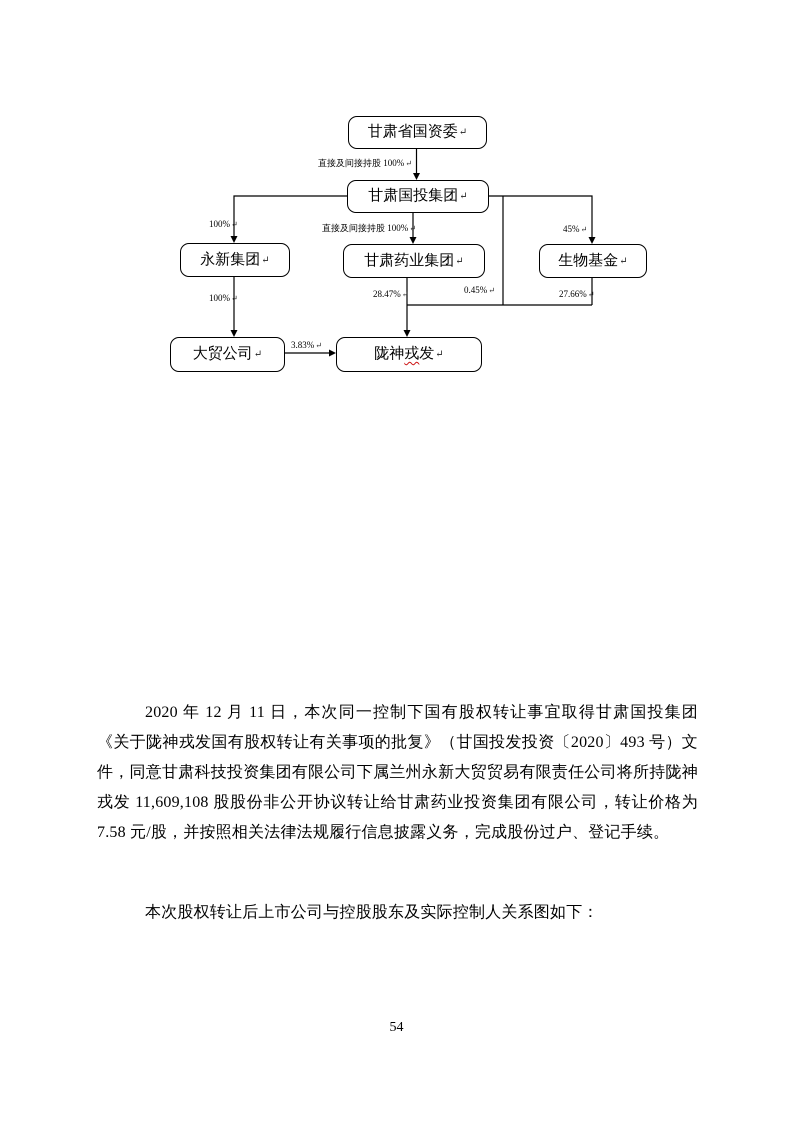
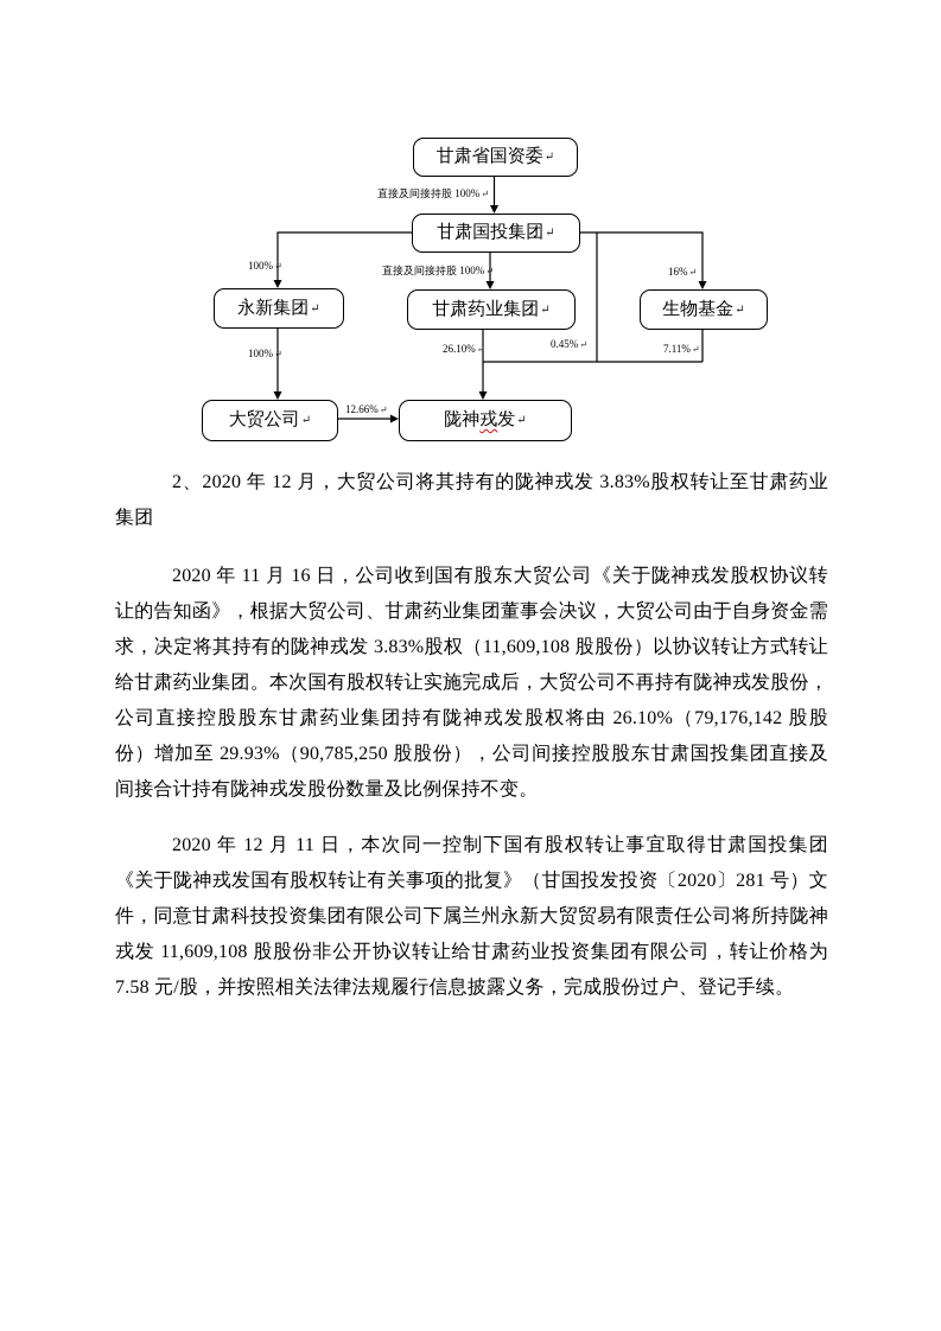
  甘肃省国资委
  ↵
  甘肃国投集团
  ↵
  永新集团
  ↵
  甘肃药业集团
  ↵
  生物基金
  ↵
  大贸公司
  ↵
  陇神
  戎
  发
  ↵
  直接及间接持股 100%↵
  100%↵
  直接及间接持股 100%↵
- 45%↵
+ 16%↵
  100%↵
- 28.47%↵
+ 26.10%↵
  0.45%↵
- 27.66%↵
+ 7.11%↵
- 3.83%↵
+ 12.66%↵
+ 2、2020 年 12 月，大贸公司将其持有的陇神戎发 3.83%股权转让至甘肃药业集团
+ 2020 年 11 月 16 日，公司收到国有股东大贸公司《关于陇神戎发股权协议转让的告知函》，根据大贸公司、甘肃药业集团董事会决议，大贸公司由于自身资金需求，决定将其持有的陇神戎发 3.83%股权（11,609,108 股股份）以协议转让方式转让给甘肃药业集团。本次国有股权转让实施完成后，大贸公司不再持有陇神戎发股份，公司直接控股股东甘肃药业集团持有陇神戎发股权将由 26.10%（79,176,142 股股份）增加至 29.93%（90,785,250 股股份），公司间接控股股东甘肃国投集团直接及间接合计持有陇神戎发股份数量及比例保持不变。
- 2020 年 12 月 11 日，本次同一控制下国有股权转让事宜取得甘肃国投集团《关于陇神戎发国有股权转让有关事项的批复》（甘国投发投资〔2020〕493 号）文件，同意甘肃科技投资集团有限公司下属兰州永新大贸贸易有限责任公司将所持陇神戎发 11,609,108 股股份非公开协议转让给甘肃药业投资集团有限公司，转让价格为 7.58 元/股，并按照相关法律法规履行信息披露义务，完成股份过户、登记手续。
+ 2020 年 12 月 11 日，本次同一控制下国有股权转让事宜取得甘肃国投集团《关于陇神戎发国有股权转让有关事项的批复》（甘国投发投资〔2020〕281 号）文件，同意甘肃科技投资集团有限公司下属兰州永新大贸贸易有限责任公司将所持陇神戎发 11,609,108 股股份非公开协议转让给甘肃药业投资集团有限公司，转让价格为 7.58 元/股，并按照相关法律法规履行信息披露义务，完成股份过户、登记手续。
- 本次股权转让后上市公司与控股股东及实际控制人关系图如下：
- 54
